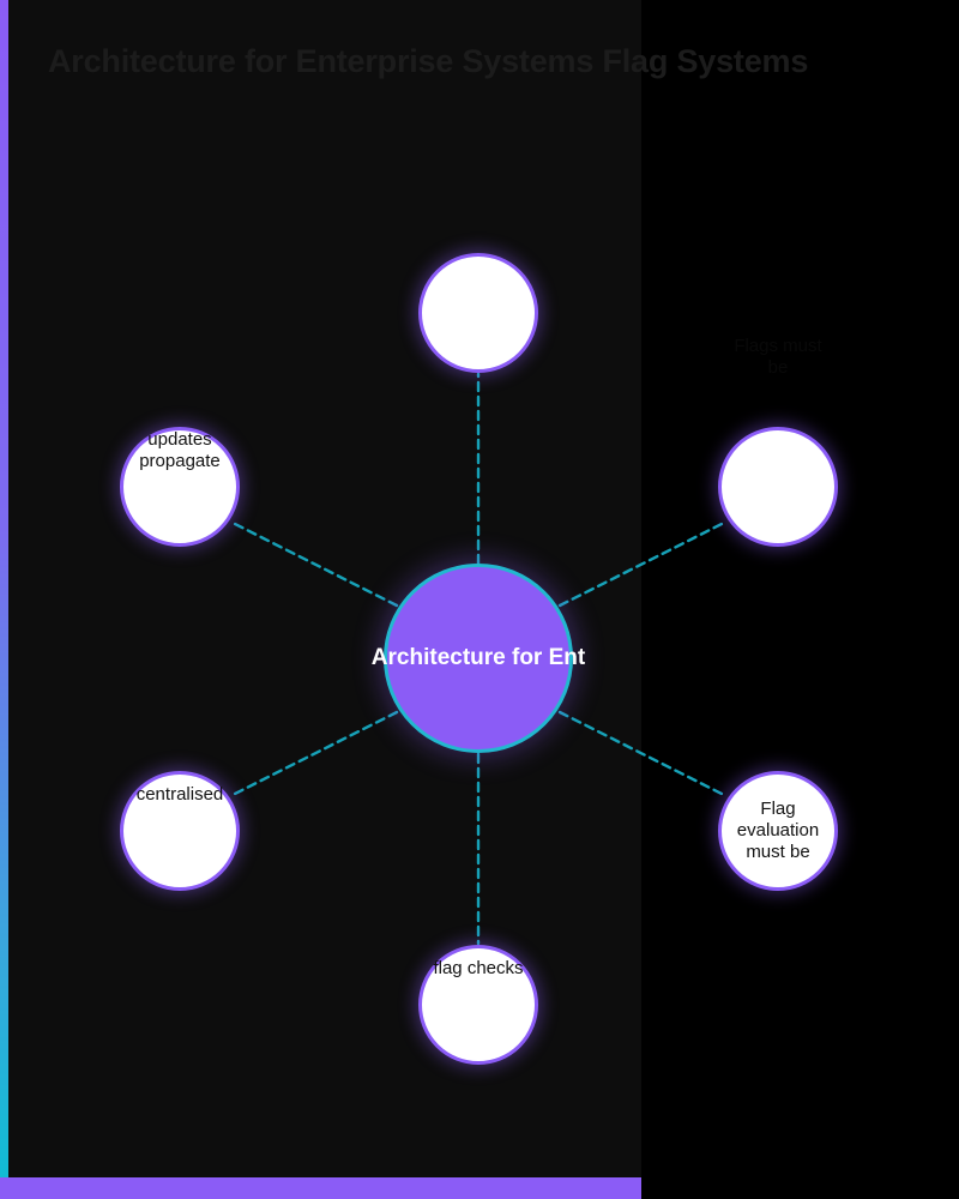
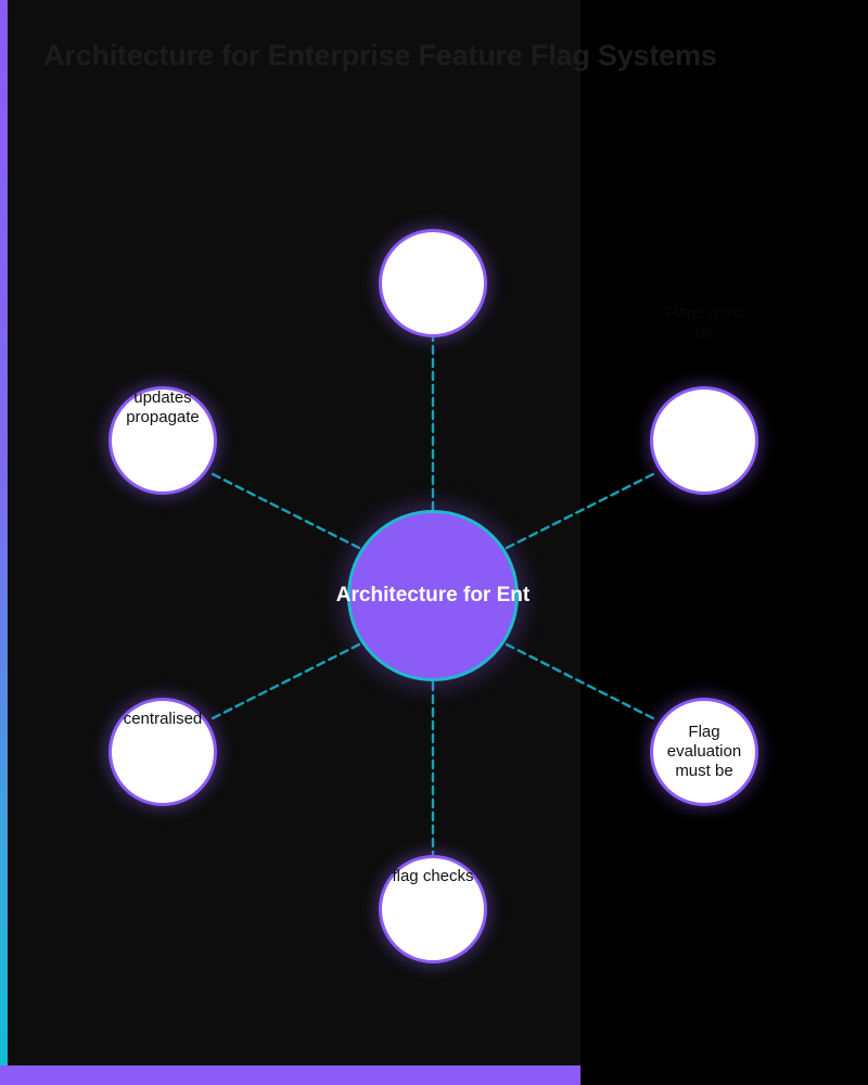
- Architecture for Enterprise Systems Flag Systems
+ Architecture for Enterprise Feature Flag Systems
  updates propagate
  centralised
  flag checks
  Flag evaluation must be
  Architecture for Ent
